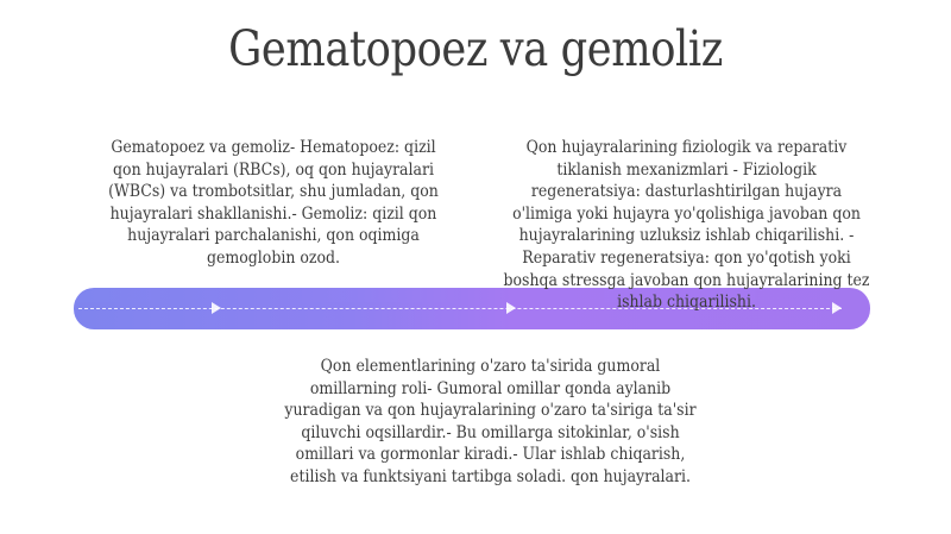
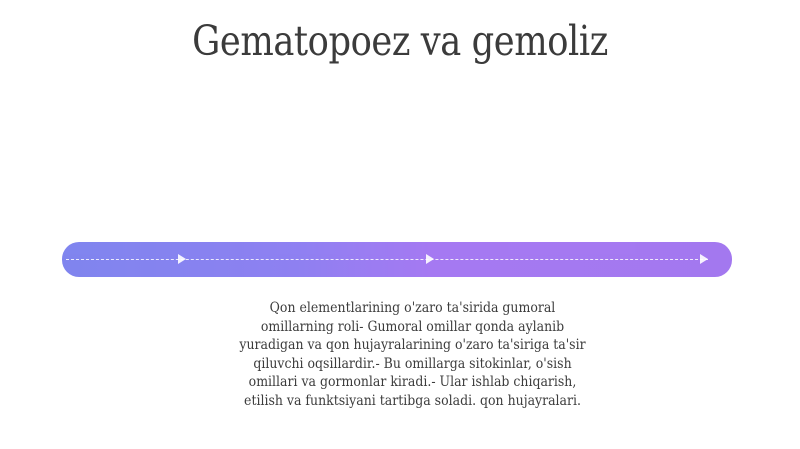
  Gematopoez va gemoliz
- Gematopoez va gemoliz- Hematopoez: qizil qon hujayralari (RBCs), oq qon hujayralari (WBCs) va trombotsitlar, shu jumladan, qon hujayralari shakllanishi.- Gemoliz: qizil qon hujayralari parchalanishi, qon oqimiga gemoglobin ozod.
- Qon hujayralarining fiziologik va reparativ tiklanish mexanizmlari - Fiziologik regeneratsiya: dasturlashtirilgan hujayra o'limiga yoki hujayra yo'qolishiga javoban qon hujayralarining uzluksiz ishlab chiqarilishi. - Reparativ regeneratsiya: qon yo'qotish yoki boshqa stressga javoban qon hujayralarining tez ishlab chiqarilishi.
  Qon elementlarining o'zaro ta'sirida gumoral omillarning roli- Gumoral omillar qonda aylanib yuradigan va qon hujayralarining o'zaro ta'siriga ta'sir qiluvchi oqsillardir.- Bu omillarga sitokinlar, o'sish omillari va gormonlar kiradi.- Ular ishlab chiqarish, etilish va funktsiyani tartibga soladi. qon hujayralari.
